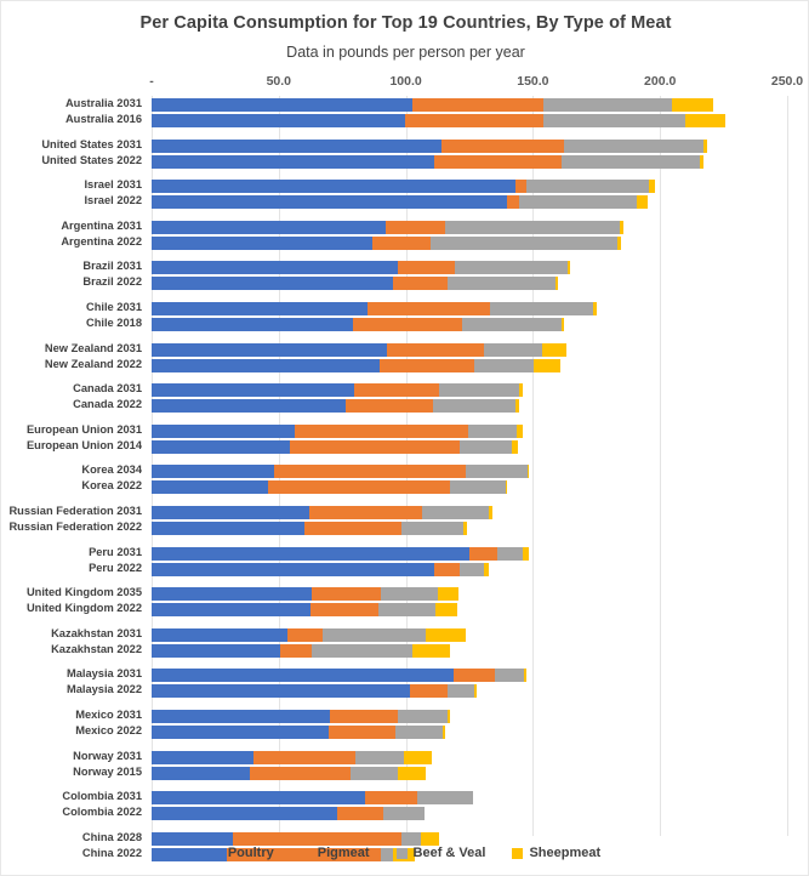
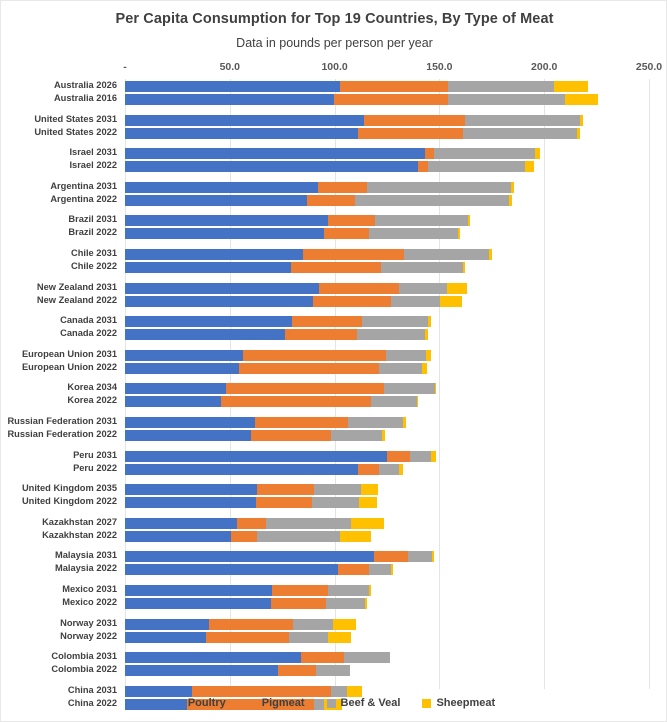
  Per Capita Consumption for Top 19 Countries, By Type of Meat
  Data in pounds per person per year
  -
  50.0
  100.0
  150.0
  200.0
  250.0
- Australia 2031
+ Australia 2026
  Australia 2016
  United States 2031
  United States 2022
  Israel 2031
  Israel 2022
  Argentina 2031
  Argentina 2022
  Brazil 2031
  Brazil 2022
  Chile 2031
- Chile 2018
+ Chile 2022
  New Zealand 2031
  New Zealand 2022
  Canada 2031
  Canada 2022
  European Union 2031
- European Union 2014
+ European Union 2022
  Korea 2034
  Korea 2022
  Russian Federation 2031
  Russian Federation 2022
  Peru 2031
  Peru 2022
  United Kingdom 2035
  United Kingdom 2022
- Kazakhstan 2031
+ Kazakhstan 2027
  Kazakhstan 2022
  Malaysia 2031
  Malaysia 2022
  Mexico 2031
  Mexico 2022
  Norway 2031
- Norway 2015
+ Norway 2022
  Colombia 2031
  Colombia 2022
- China 2028
+ China 2031
  China 2022
  Poultry
  Pigmeat
  Beef & Veal
  Sheepmeat
